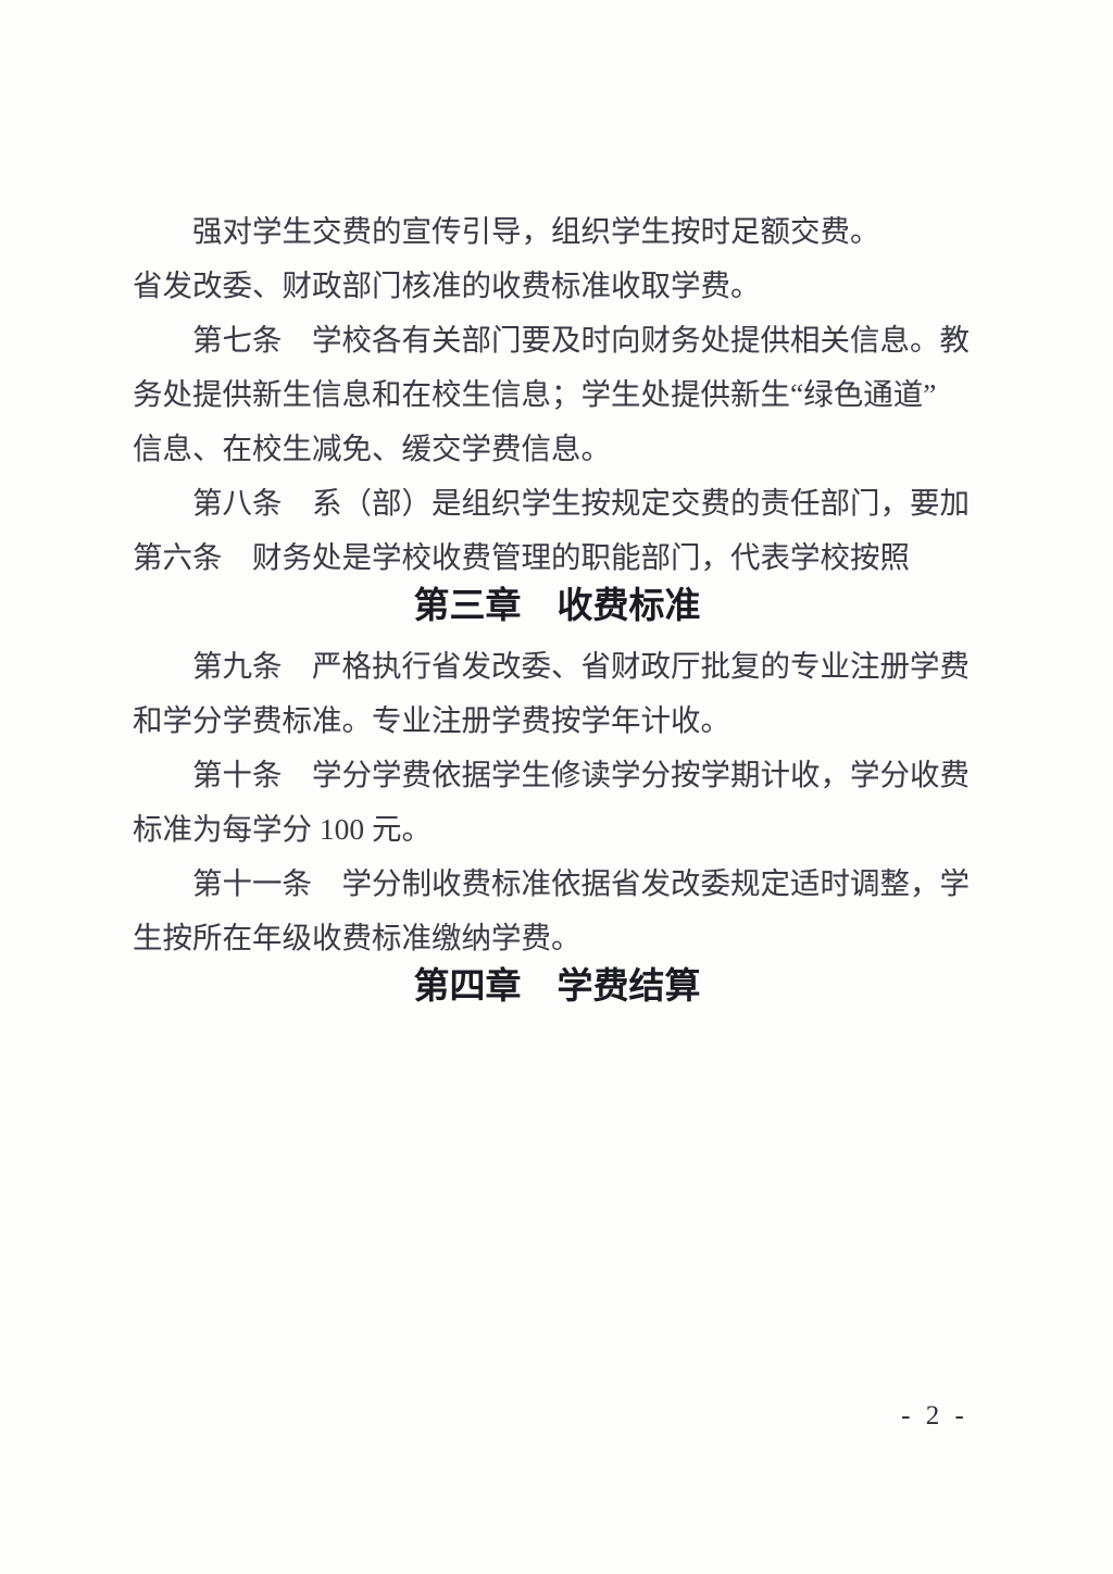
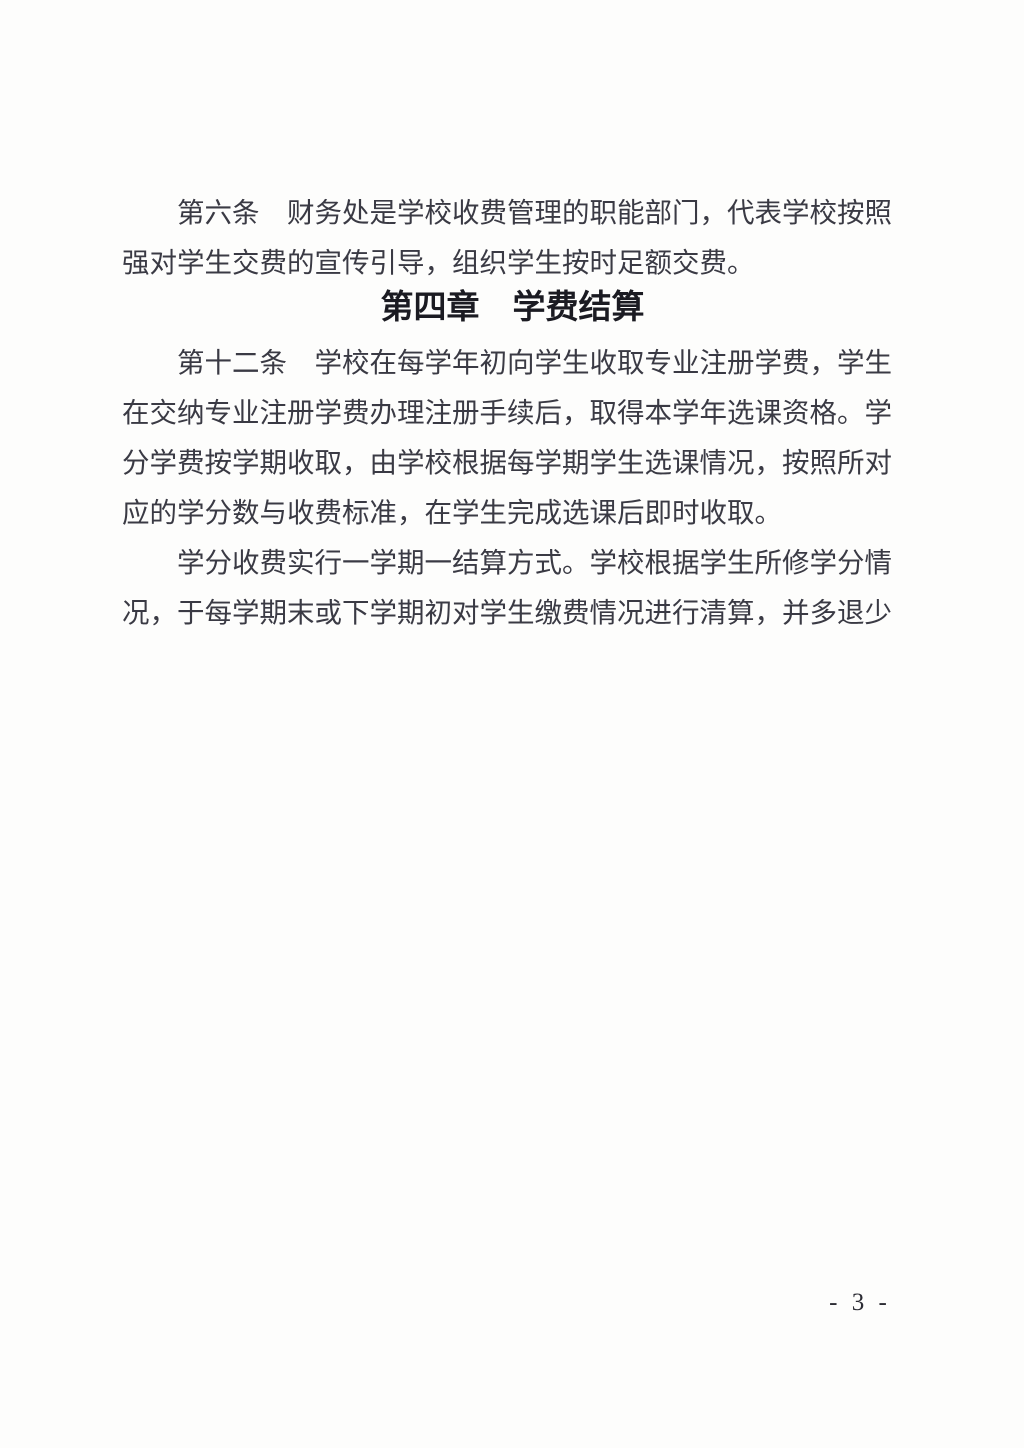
- 强对学生交费的宣传引导，组织学生按时足额交费。
+ 第六条 财务处是学校收费管理的职能部门，代表学校按照
- 省发改委、财政部门核准的收费标准收取学费。
- 第七条 学校各有关部门要及时向财务处提供相关信息。教
- 务处提供新生信息和在校生信息；学生处提供新生“绿色通道”
- 信息、在校生减免、缓交学费信息。
- 第八条 系（部）是组织学生按规定交费的责任部门，要加
- 第六条 财务处是学校收费管理的职能部门，代表学校按照
+ 强对学生交费的宣传引导，组织学生按时足额交费。
- 第三章 收费标准
- 第九条 严格执行省发改委、省财政厅批复的专业注册学费
- 和学分学费标准。专业注册学费按学年计收。
- 第十条 学分学费依据学生修读学分按学期计收，学分收费
- 标准为每学分 100 元。
- 第十一条 学分制收费标准依据省发改委规定适时调整，学
- 生按所在年级收费标准缴纳学费。
  第四章 学费结算
+ 第十二条 学校在每学年初向学生收取专业注册学费，学生
+ 在交纳专业注册学费办理注册手续后，取得本学年选课资格。学
+ 分学费按学期收取，由学校根据每学期学生选课情况，按照所对
+ 应的学分数与收费标准，在学生完成选课后即时收取。
+ 学分收费实行一学期一结算方式。学校根据学生所修学分情
+ 况，于每学期末或下学期初对学生缴费情况进行清算，并多退少
- - 2 -
+ - 3 -
